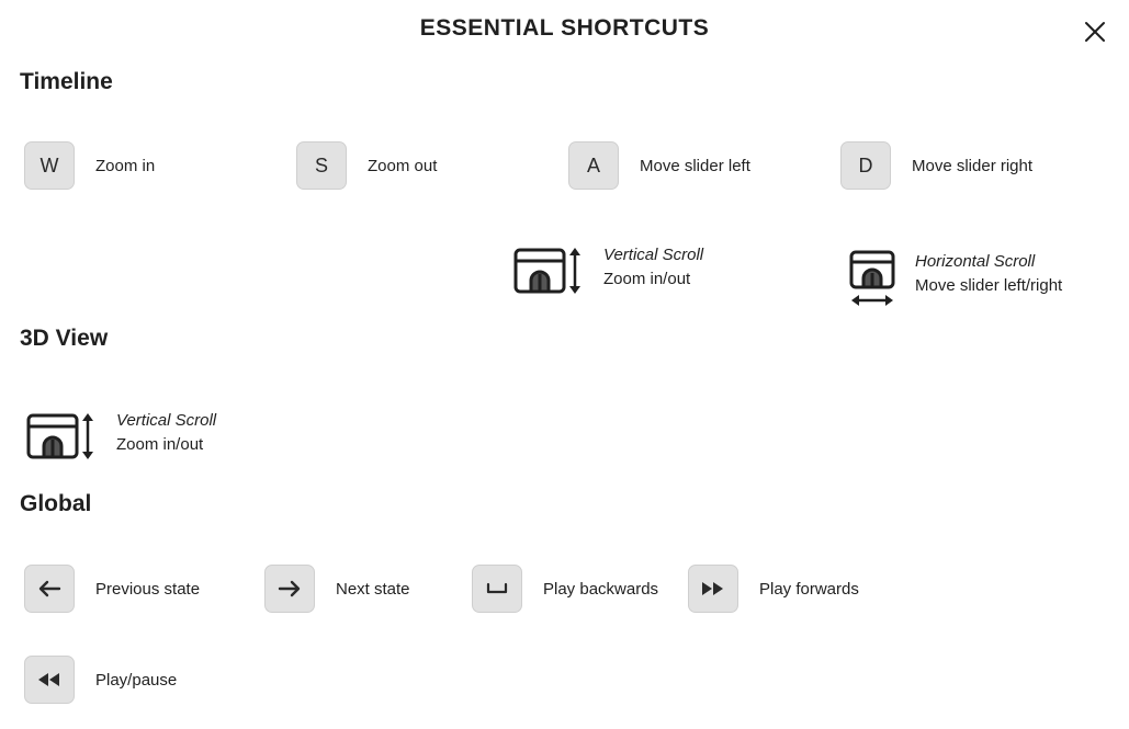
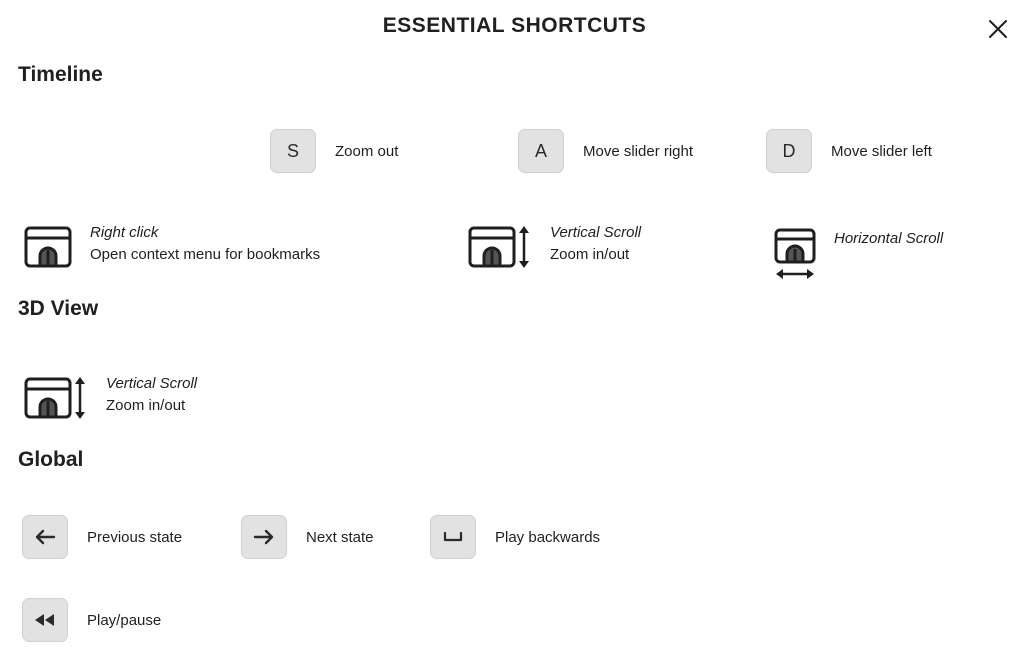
  ESSENTIAL SHORTCUTS
  Timeline
- W
- Zoom in
  S
  Zoom out
  A
- Move slider left
+ Move slider right
  D
- Move slider right
+ Move slider left
+ Right click
+ Open context menu for bookmarks
  Vertical Scroll
  Zoom in/out
  Horizontal Scroll
- Move slider left/right
  3D View
  Vertical Scroll
  Zoom in/out
  Global
  Previous state
  Next state
  Play backwards
- Play forwards
  Play/pause
